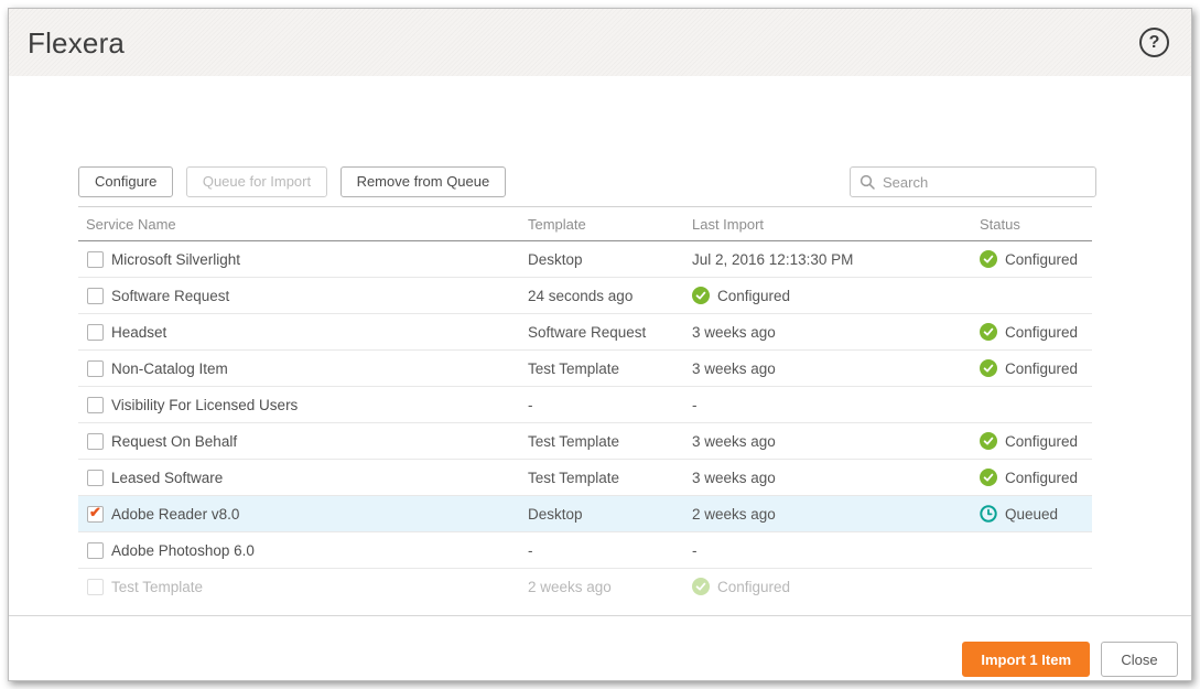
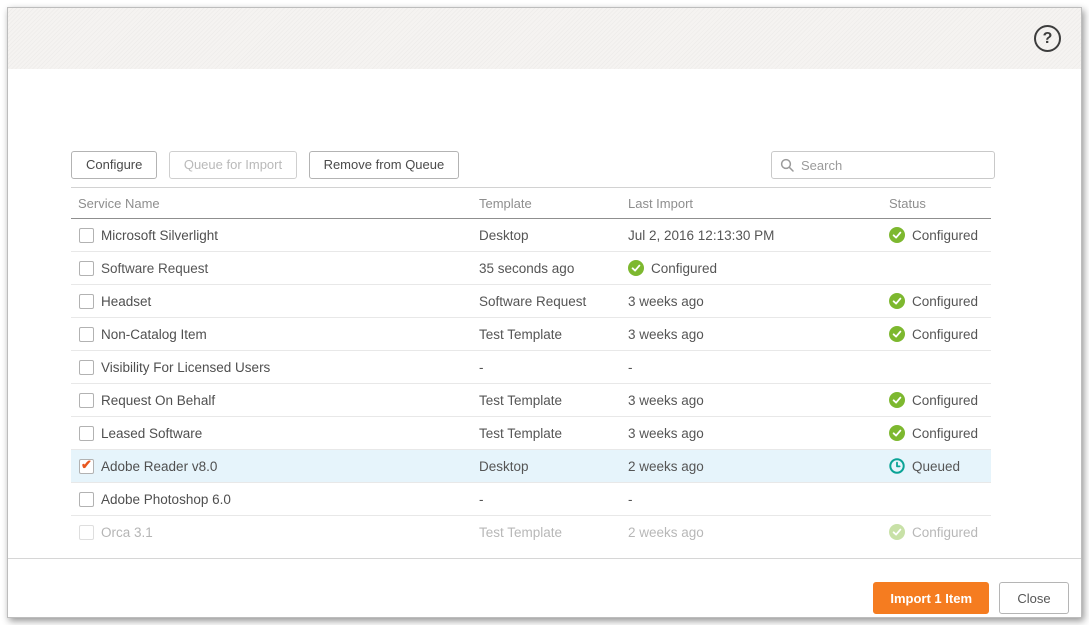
- Flexera
  ?
  Configure Queue for Import Remove from Queue
  Search
  Service Name
  Template
  Last Import
  Status
  Microsoft Silverlight
  Desktop
  Jul 2, 2016 12:13:30 PM
  Configured
  Software Request
- 24 seconds ago
+ 35 seconds ago
  Configured
  Headset
  Software Request
  3 weeks ago
  Configured
  Non-Catalog Item
  Test Template
  3 weeks ago
  Configured
  Visibility For Licensed Users
  -
  -
  Request On Behalf
  Test Template
  3 weeks ago
  Configured
  Leased Software
  Test Template
  3 weeks ago
  Configured
  Adobe Reader v8.0
  Desktop
  2 weeks ago
  Queued
  Adobe Photoshop 6.0
  -
  -
+ Orca 3.1
  Test Template
  2 weeks ago
  Configured
  Import 1 Item
  Close
